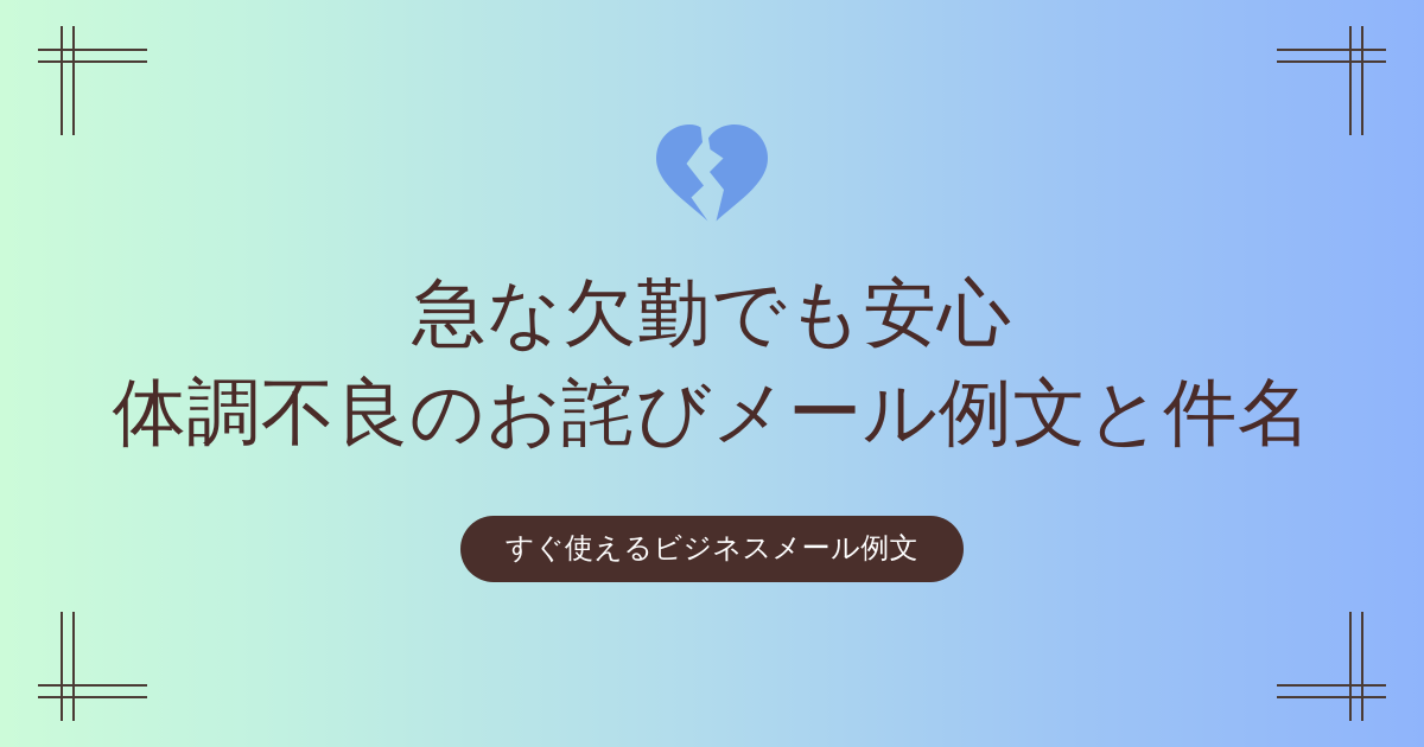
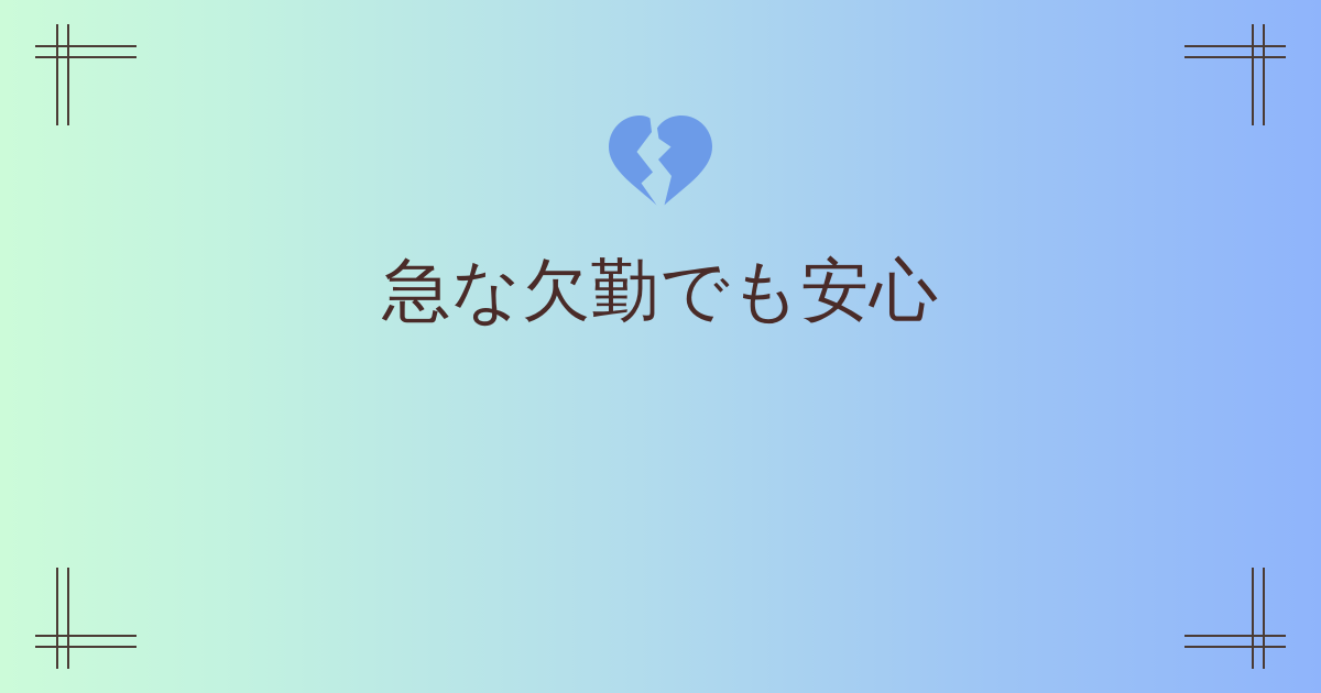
  急な欠勤でも安心
- 体調不良のお詫びメール例文と件名
- すぐ使えるビジネスメール例文
